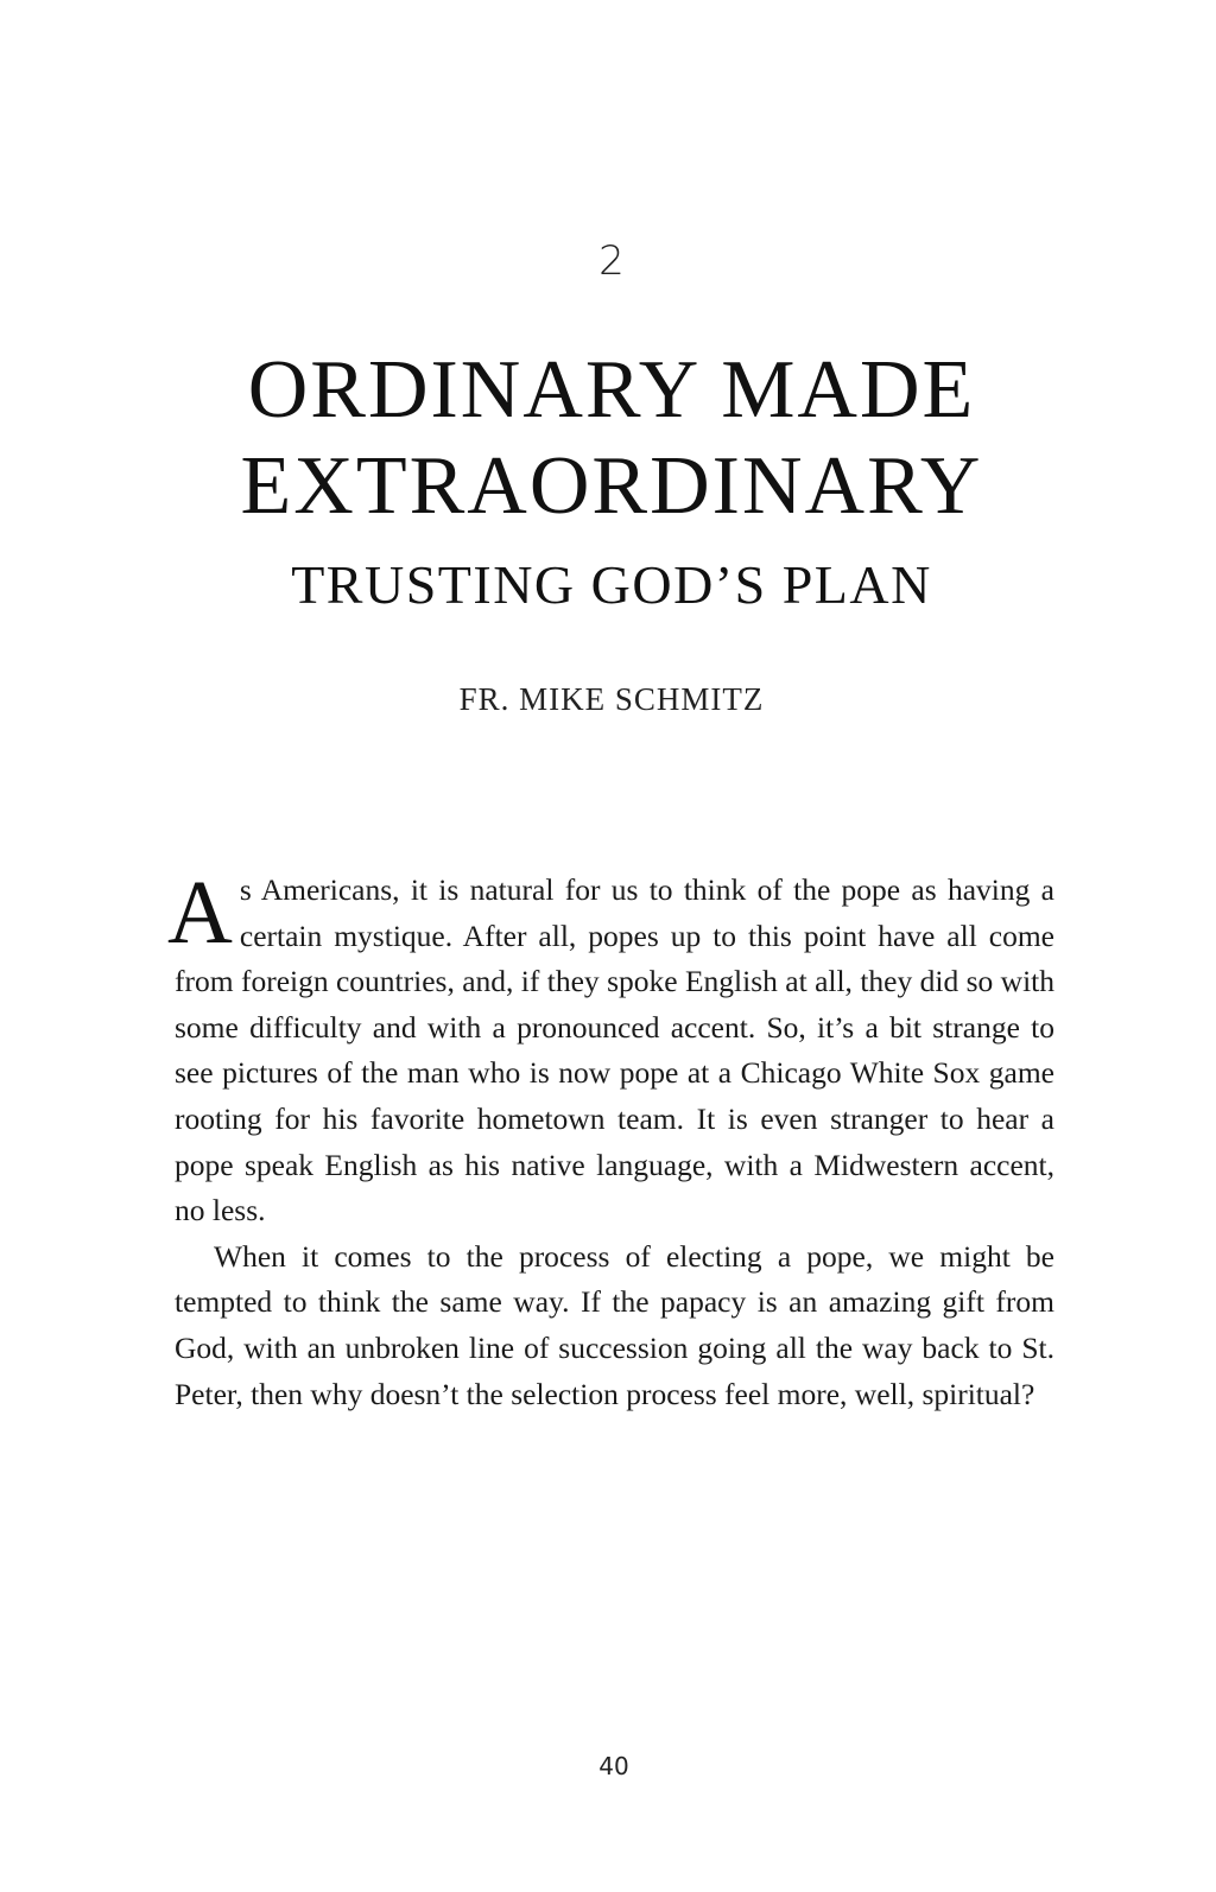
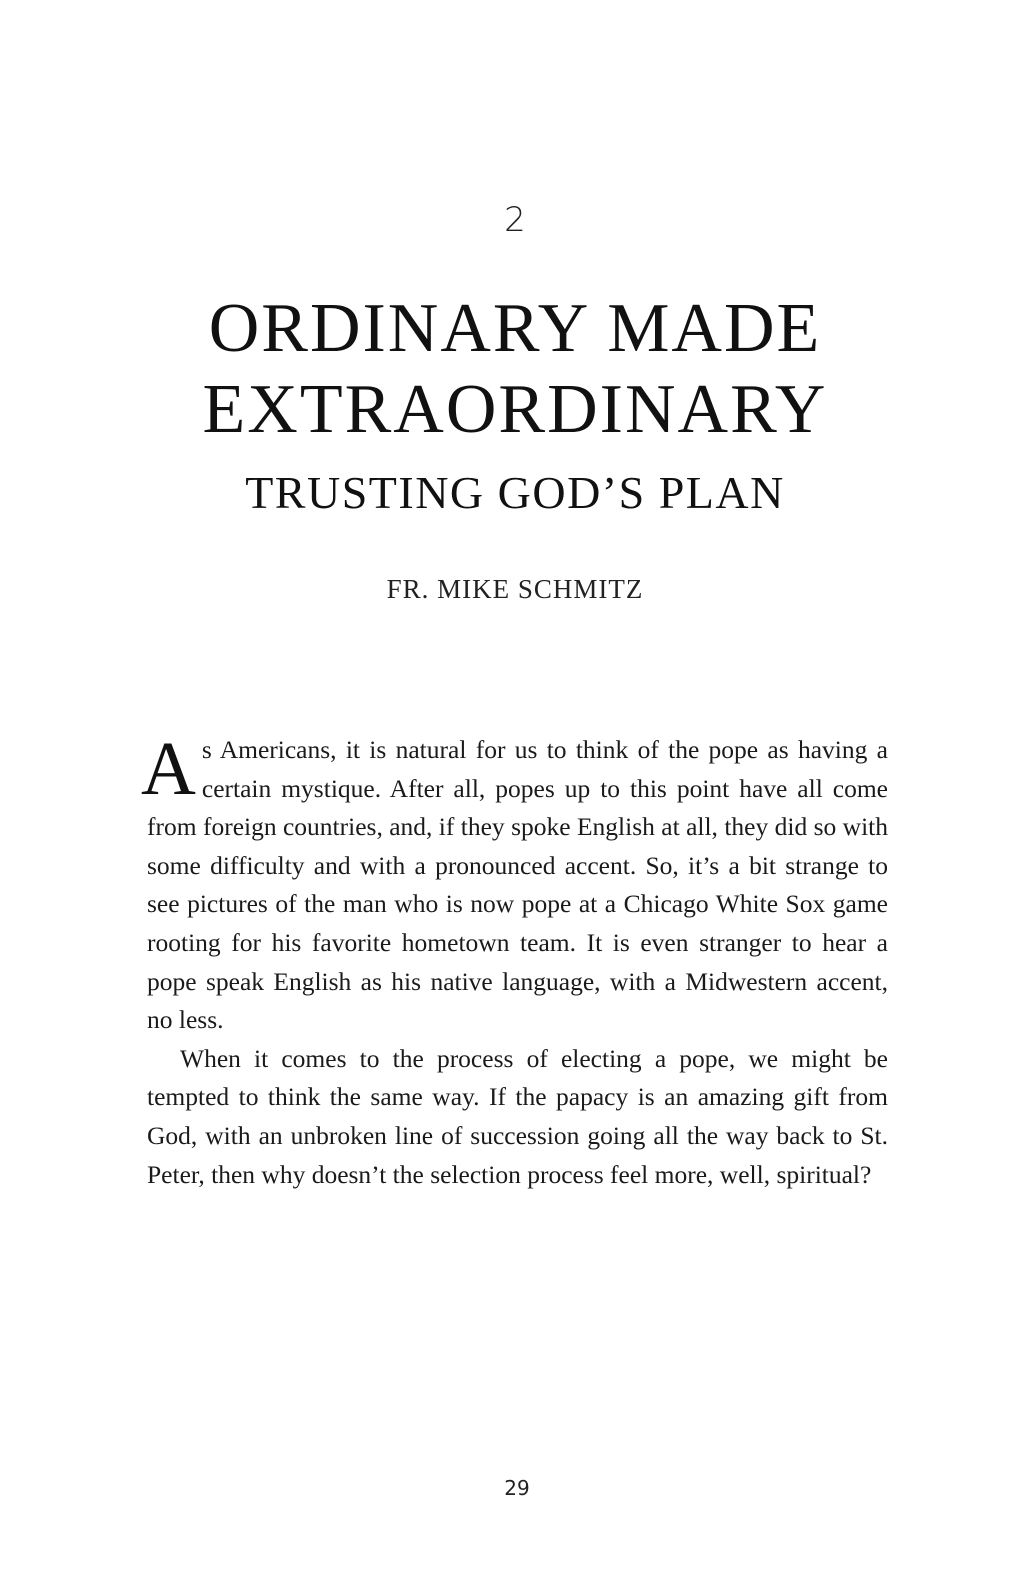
  2
  ORDINARY MADE
  EXTRAORDINARY
  TRUSTING GOD’S PLAN
  FR. MIKE SCHMITZ
  A
  s Americans, it is natural for us to think of the pope as having a certain mystique. After all, popes up to this point have all come from foreign countries, and, if they spoke English at all, they did so with some difficulty and with a pronounced accent. So, it’s a bit strange to see pictures of the man who is now pope at a Chicago White Sox game rooting for his favorite hometown team. It is even stranger to hear a pope speak English as his native language, with a Midwestern accent, no less.
  When it comes to the process of electing a pope, we might be tempted to think the same way. If the papacy is an amazing gift from God, with an unbroken line of succession going all the way back to St. Peter, then why doesn’t the selection process feel more, well, spiritual?
- 40
+ 29
